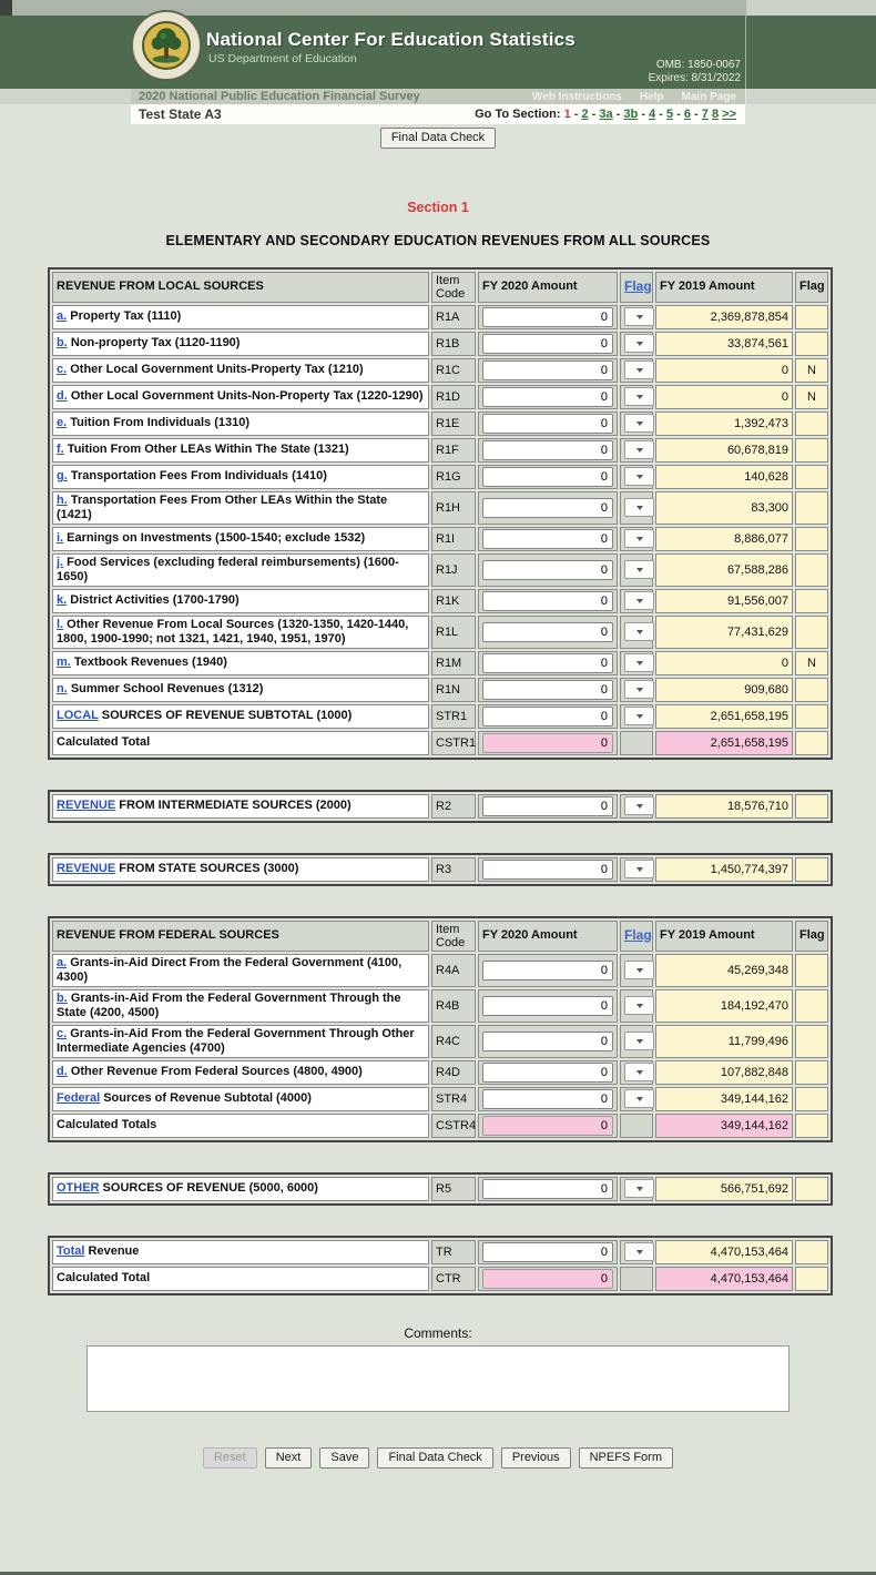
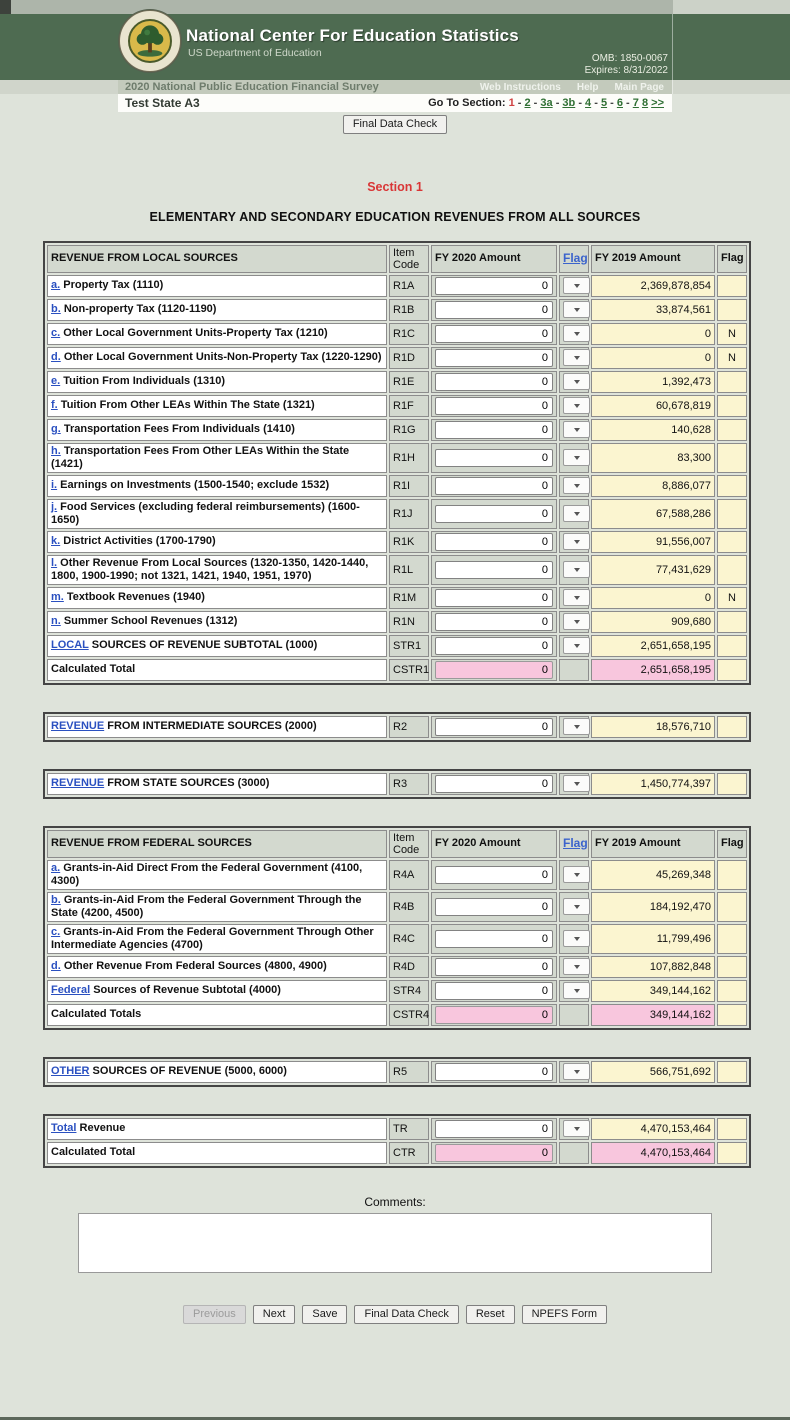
  National Center For Education Statistics
  US Department of Education
  OMB: 1850-0067
  Expires: 8/31/2022
  2020 National Public Education Financial Survey
  Web Instructions
  Help
  Main Page
  Test State A3
  Go To Section: 1 - 2 - 3a - 3b - 4 - 5 - 6 - 7 8 >>
  Final Data Check
  Section 1
  ELEMENTARY AND SECONDARY EDUCATION REVENUES FROM ALL SOURCES
  REVENUE FROM LOCAL SOURCES	Item Code	FY 2020 Amount	Flag	FY 2019 Amount	Flag
  a. Property Tax (1110)	R1A	0		2,369,878,854
  b. Non-property Tax (1120-1190)	R1B	0		33,874,561
  c. Other Local Government Units-Property Tax (1210)	R1C	0		0	N
  d. Other Local Government Units-Non-Property Tax (1220-1290)	R1D	0		0	N
  e. Tuition From Individuals (1310)	R1E	0		1,392,473
  f. Tuition From Other LEAs Within The State (1321)	R1F	0		60,678,819
  g. Transportation Fees From Individuals (1410)	R1G	0		140,628
  h. Transportation Fees From Other LEAs Within the State (1421)	R1H	0		83,300
  i. Earnings on Investments (1500-1540; exclude 1532)	R1I	0		8,886,077
  j. Food Services (excluding federal reimbursements) (1600-1650)	R1J	0		67,588,286
  k. District Activities (1700-1790)	R1K	0		91,556,007
  l. Other Revenue From Local Sources (1320-1350, 1420-1440, 1800, 1900-1990; not 1321, 1421, 1940, 1951, 1970)	R1L	0		77,431,629
  m. Textbook Revenues (1940)	R1M	0		0	N
  n. Summer School Revenues (1312)	R1N	0		909,680
  LOCAL SOURCES OF REVENUE SUBTOTAL (1000)	STR1	0		2,651,658,195
  Calculated Total	CSTR1	0		2,651,658,195
  REVENUE FROM INTERMEDIATE SOURCES (2000)	R2	0		18,576,710
  REVENUE FROM STATE SOURCES (3000)	R3	0		1,450,774,397
  REVENUE FROM FEDERAL SOURCES	Item Code	FY 2020 Amount	Flag	FY 2019 Amount	Flag
  a. Grants-in-Aid Direct From the Federal Government (4100, 4300)	R4A	0		45,269,348
  b. Grants-in-Aid From the Federal Government Through the State (4200, 4500)	R4B	0		184,192,470
  c. Grants-in-Aid From the Federal Government Through Other Intermediate Agencies (4700)	R4C	0		11,799,496
  d. Other Revenue From Federal Sources (4800, 4900)	R4D	0		107,882,848
  Federal Sources of Revenue Subtotal (4000)	STR4	0		349,144,162
  Calculated Totals	CSTR4	0		349,144,162
  OTHER SOURCES OF REVENUE (5000, 6000)	R5	0		566,751,692
  Total Revenue	TR	0		4,470,153,464
  Calculated Total	CTR	0		4,470,153,464
  Comments:
- Reset
+ Previous
  Next
  Save
  Final Data Check
- Previous
+ Reset
  NPEFS Form
